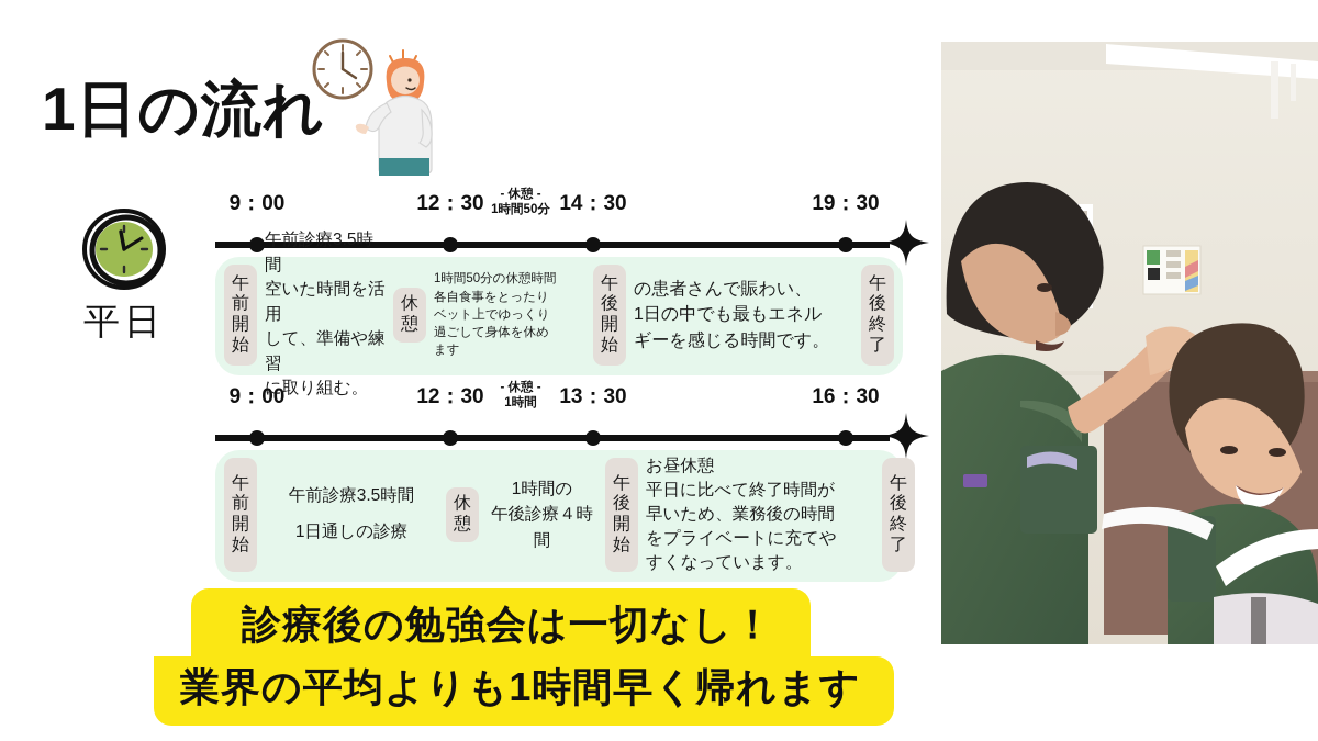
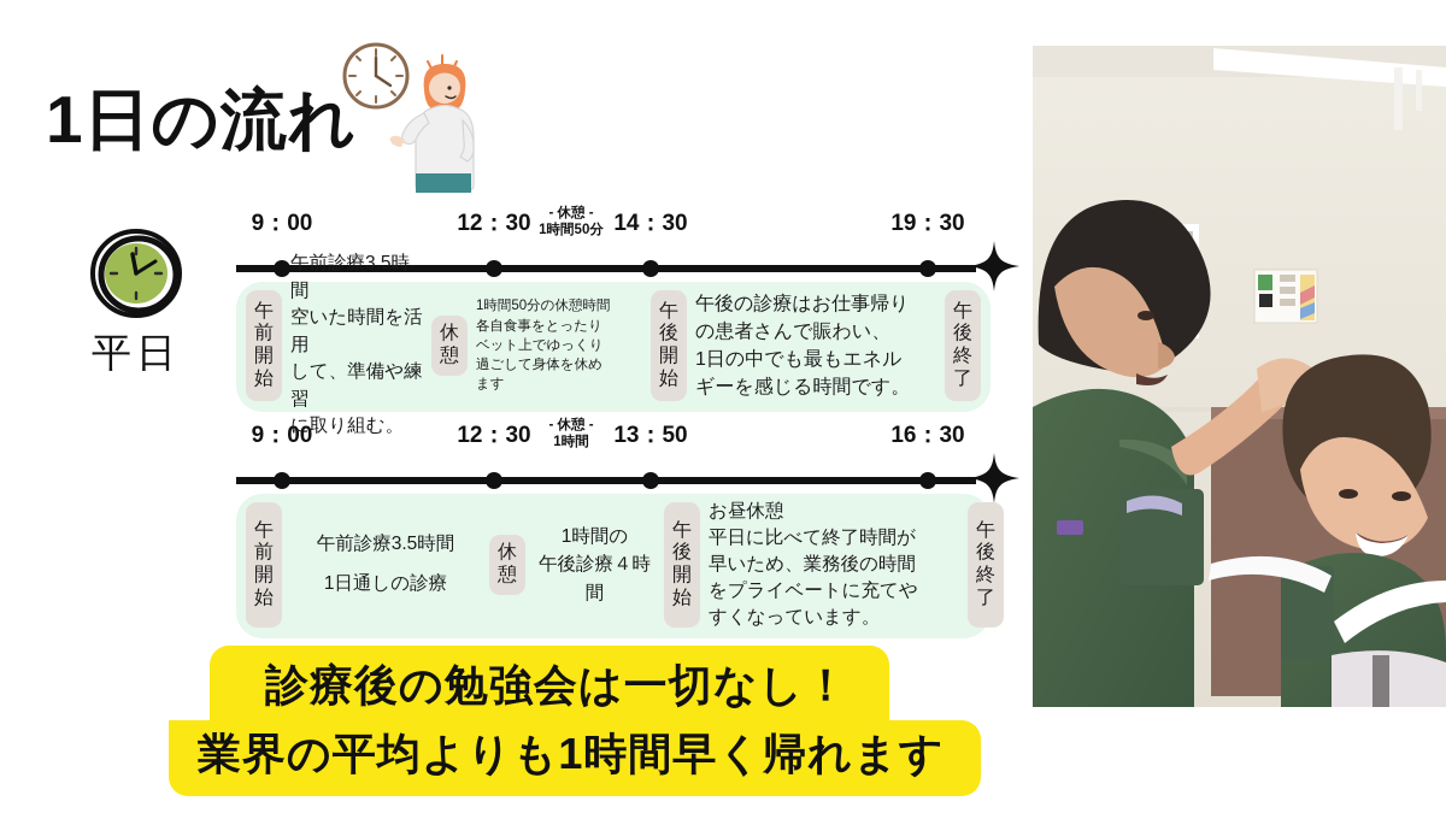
  1日の流れ
  平日
  9：00
  12：30
  14：30
  19：30
  - 休憩 -
  1時間50分
  午
  前
  開
  始
  午前診療3.5時間
  空いた時間を活用
  して、準備や練習
  に取り組む。
  休
  憩
  1時間50分の休憩時間
  各自食事をとったり
  ベット上でゆっくり
  過ごして身体を休め
  ます
  午
  後
  開
  始
+ 午後の診療はお仕事帰り
  の患者さんで賑わい、
  1日の中でも最もエネル
  ギーを感じる時間です。
  午
  後
  終
  了
  9：00
  12：30
- 13：30
+ 13：50
  16：30
  - 休憩 -
  1時間
  午
  前
  開
  始
  午前診療3.5時間
  1日通しの診療
  休
  憩
  1時間の
  午後診療４時間
  午
  後
  開
  始
  お昼休憩
  平日に比べて終了時間が
  早いため、業務後の時間
  をプライベートに充てや
  すくなっています。
  午
  後
  終
  了
  診療後の勉強会は一切なし！
  業界の平均よりも1時間早く帰れます
